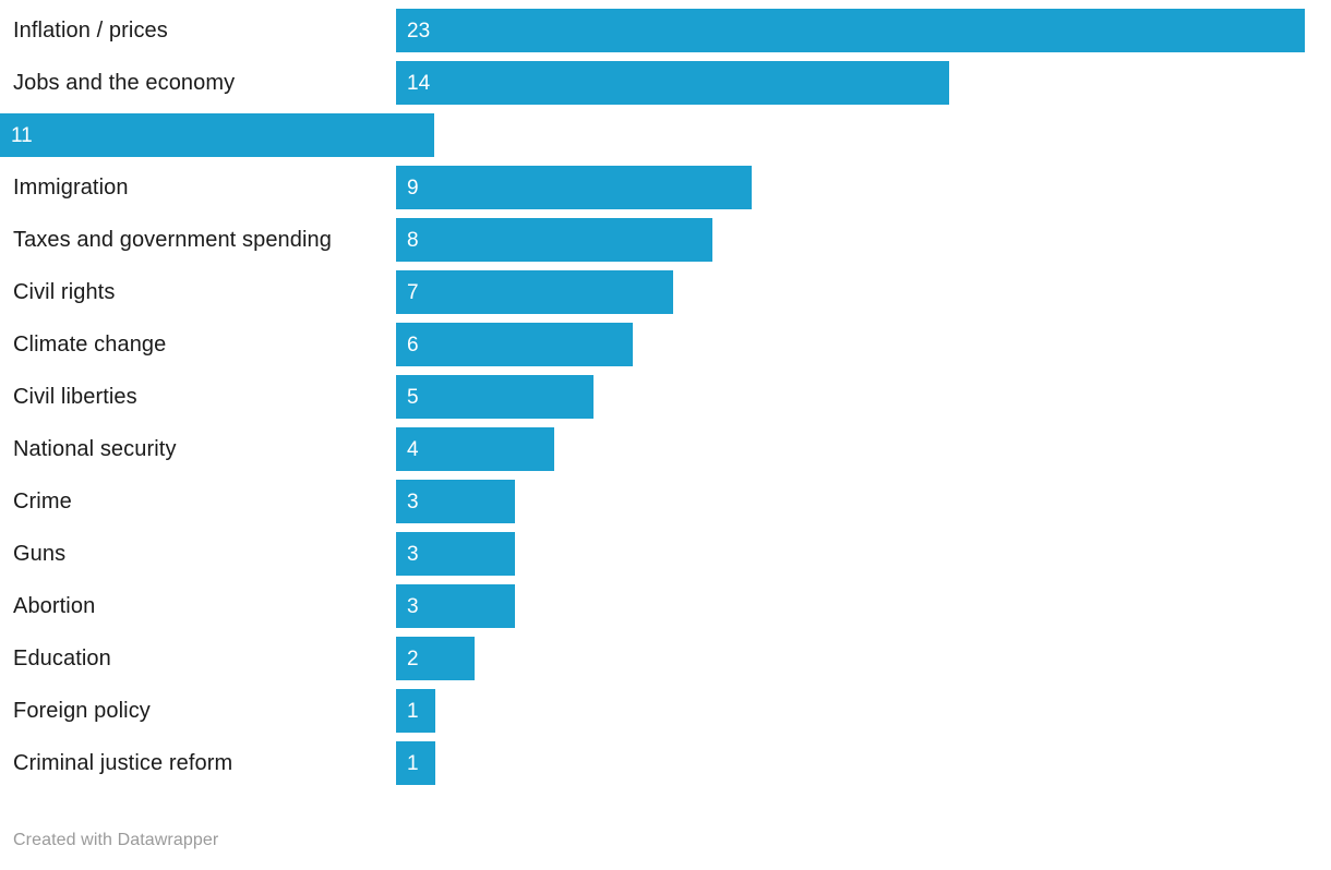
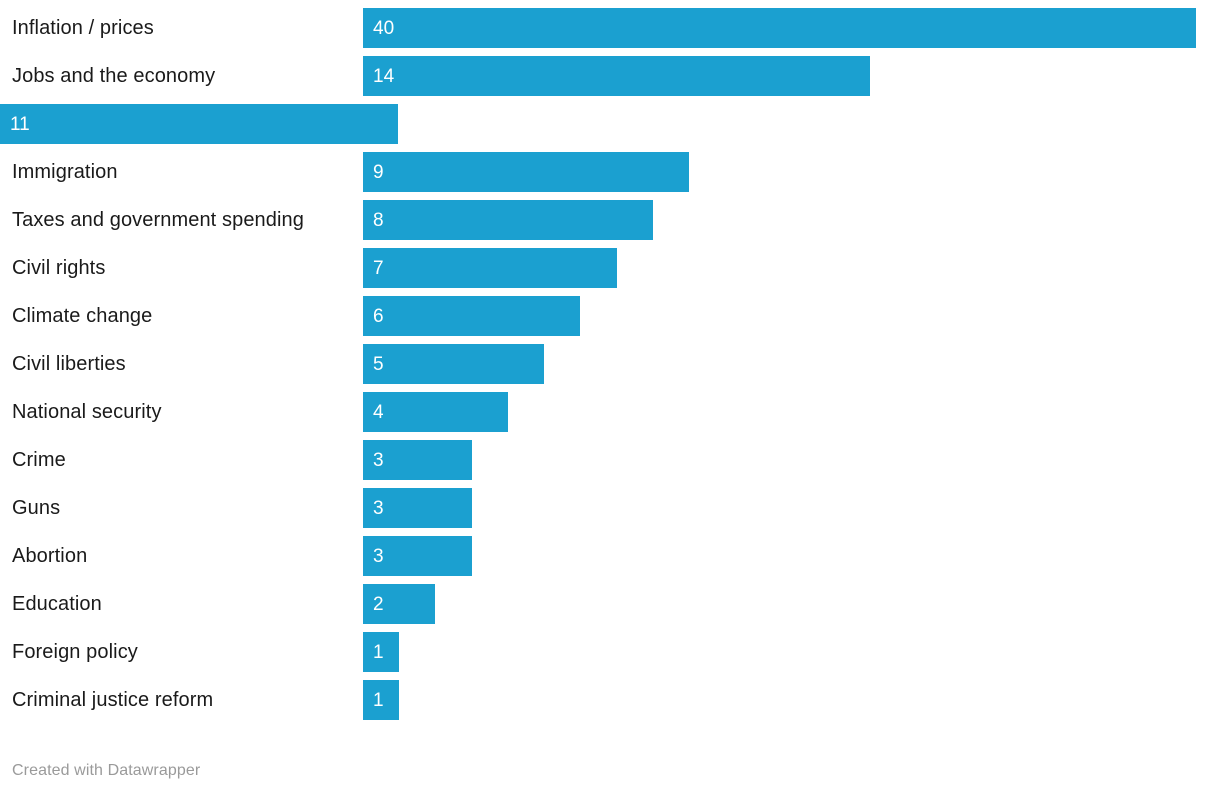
  Inflation / prices
- 23
+ 40
  Jobs and the economy
  14
  11
  Immigration
  9
  Taxes and government spending
  8
  Civil rights
  7
  Climate change
  6
  Civil liberties
  5
  National security
  4
  Crime
  3
  Guns
  3
  Abortion
  3
  Education
  2
  Foreign policy
  1
  Criminal justice reform
  1
  Created with Datawrapper
